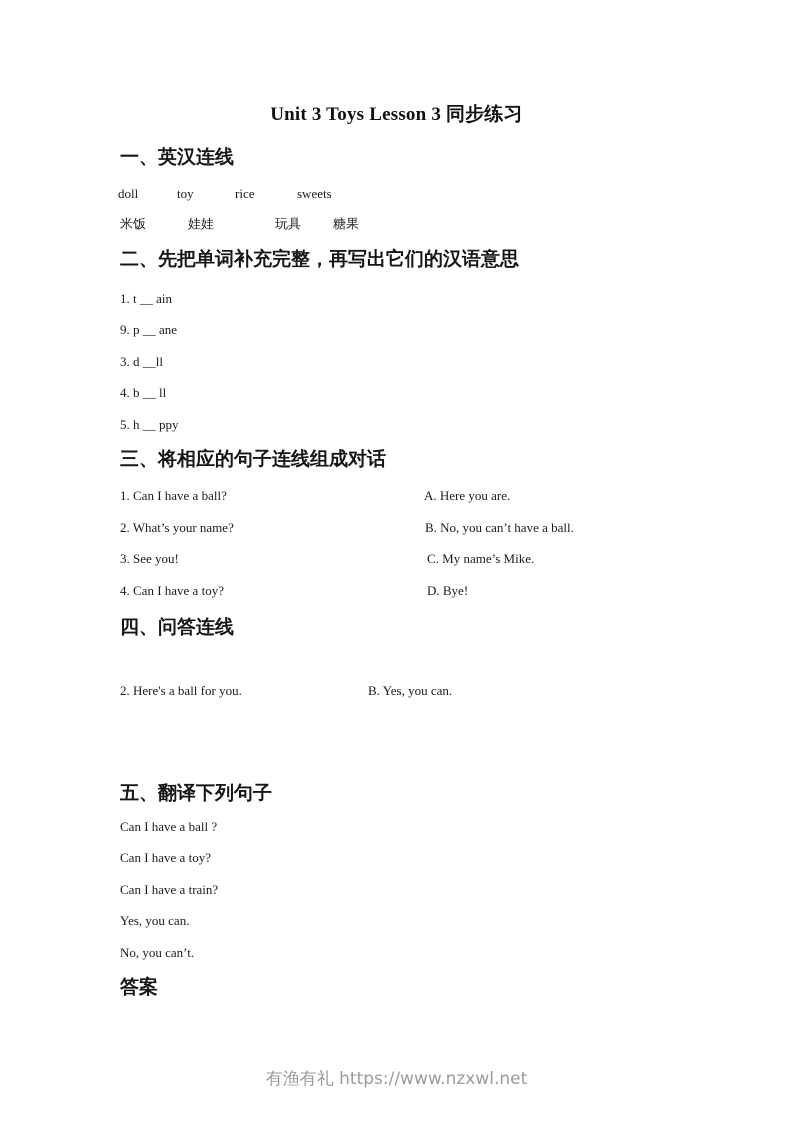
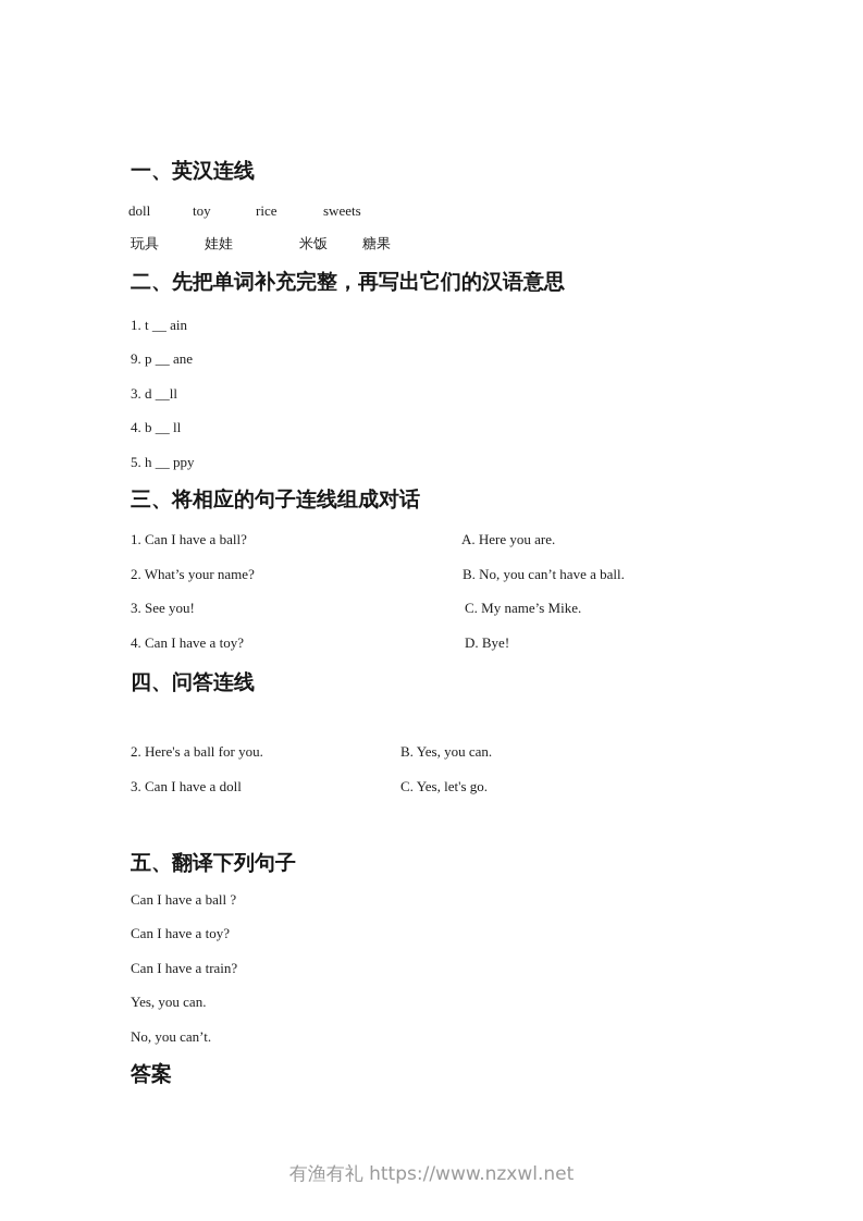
- Unit 3 Toys Lesson 3 同步练习
  一、英汉连线
  doll
  toy
  rice
  sweets
- 米饭
+ 玩具
  娃娃
- 玩具
+ 米饭
  糖果
  二、先把单词补充完整，再写出它们的汉语意思
  1. t __ ain
  9. p __ ane
  3. d __ll
  4. b __ ll
  5. h __ ppy
  三、将相应的句子连线组成对话
  1. Can I have a ball?
  A. Here you are.
  2. What’s your name?
  B. No, you can’t have a ball.
  3. See you!
  C. My name’s Mike.
  4. Can I have a toy?
  D. Bye!
  四、问答连线
  2. Here's a ball for you.
  B. Yes, you can.
+ 3. Can I have a doll
+ C. Yes, let's go.
  五、翻译下列句子
  Can I have a ball ?
  Can I have a toy?
  Can I have a train?
  Yes, you can.
  No, you can’t.
  答案
  有渔有礼 https://www.nzxwl.net
